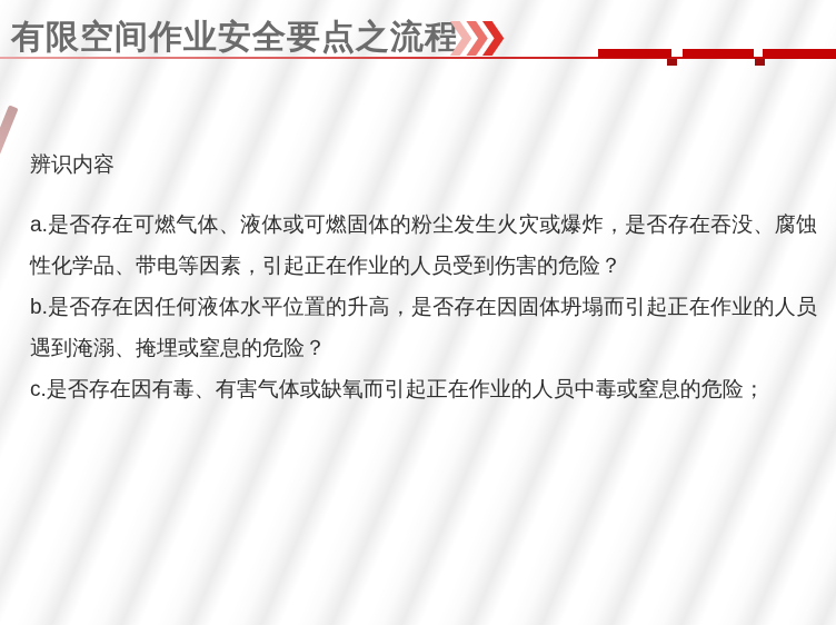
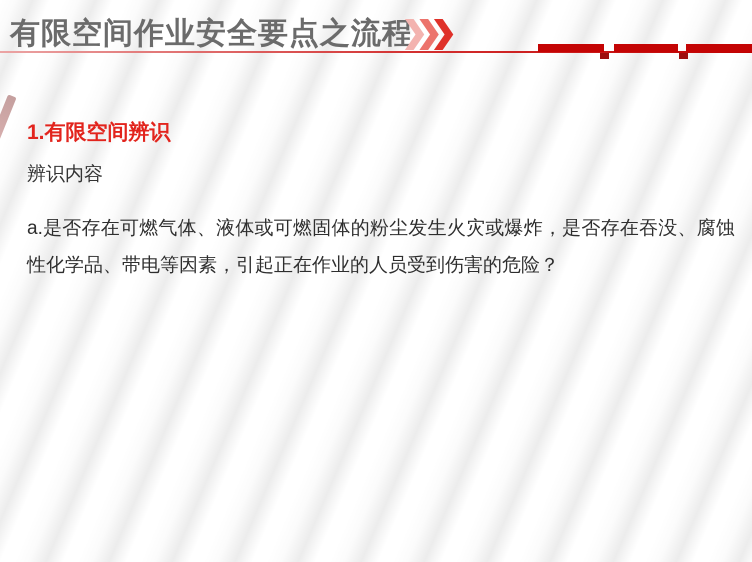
  有限空间作业安全要点之流程
+ 1.有限空间辨识
  辨识内容
  a.是否存在可燃气体、液体或可燃固体的粉尘发生火灾或爆炸，是否存在吞没、腐蚀性化学品、带电等因素，引起正在作业的人员受到伤害的危险？
- b.是否存在因任何液体水平位置的升高，是否存在因固体坍塌而引起正在作业的人员遇到淹溺、掩埋或窒息的危险？
- c.是否存在因有毒、有害气体或缺氧而引起正在作业的人员中毒或窒息的危险；
